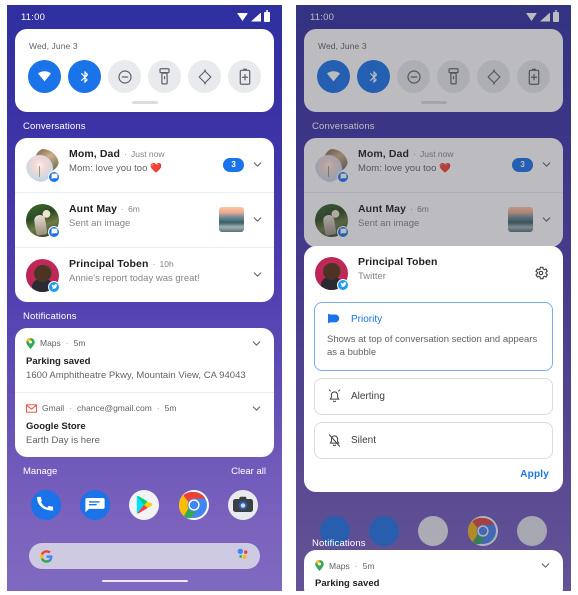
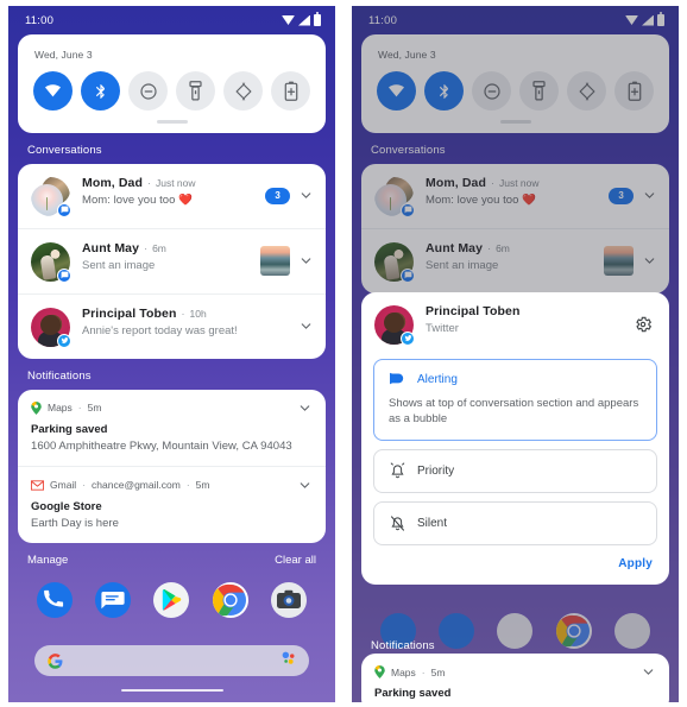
  11:00
  Wed, June 3
  Conversations
  Mom, Dad
  ·
  Just now
  Mom: love you too ❤️
  3
  Aunt May
  ·
  6m
  Sent an image
  Principal Toben
  ·
  10h
  Annie's report today was great!
  Notifications
  Maps
  ·
  5m
  Parking saved
  1600 Amphitheatre Pkwy, Mountain View, CA 94043
  Gmail
  ·
  chance@gmail.com
  ·
  5m
  Google Store
  Earth Day is here
  Manage
  Clear all
  11:00
  Wed, June 3
  Conversations
  Mom, Dad
  ·
  Just now
  Mom: love you too ❤️
  3
  Aunt May
  ·
  6m
  Sent an image
  Principal Toben
  Twitter
- Priority
+ Alerting
  Shows at top of conversation section and appears as a bubble
- Alerting
+ Priority
  Silent
  Apply
  Notifications
  Maps
  ·
  5m
  Parking saved
